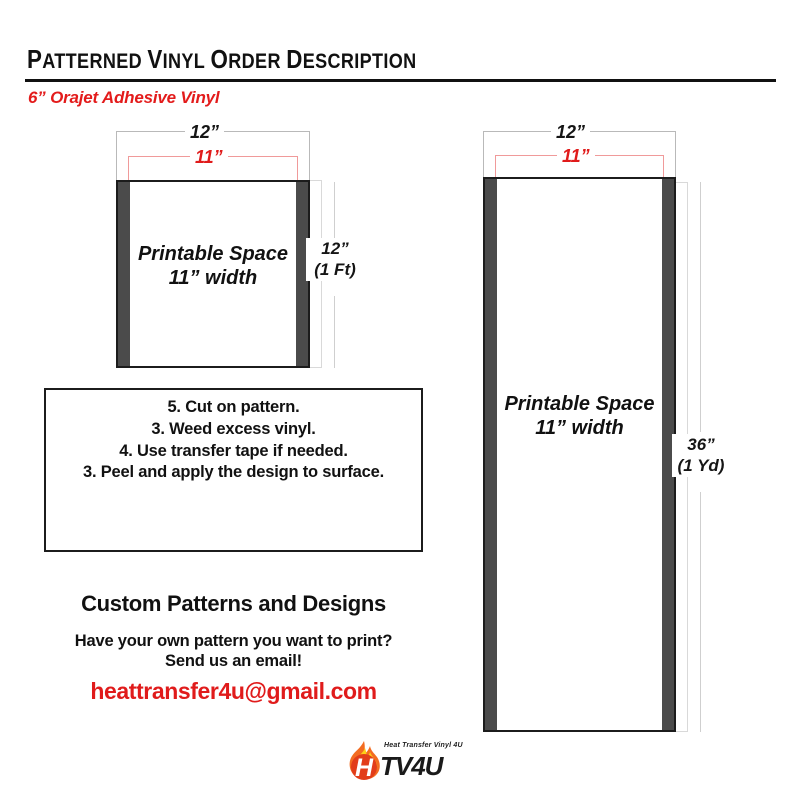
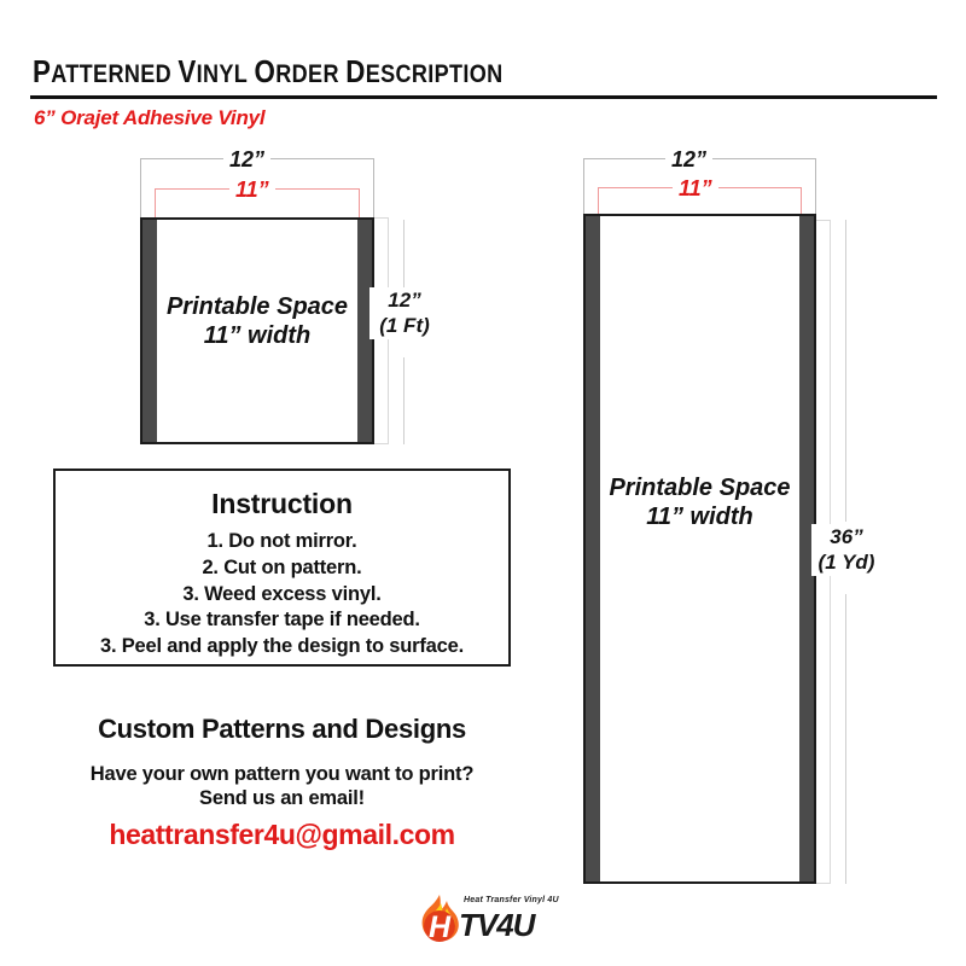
  PATTERNED VINYL ORDER DESCRIPTION
  6” Orajet Adhesive Vinyl
  12”
  11”
  Printable Space
  11” width
  12”
  (1 Ft)
  12”
  11”
  Printable Space
  11” width
  36”
  (1 Yd)
+ Instruction
+ 1. Do not mirror.
- 5. Cut on pattern.
+ 2. Cut on pattern.
  3. Weed excess vinyl.
- 4. Use transfer tape if needed.
+ 3. Use transfer tape if needed.
  3. Peel and apply the design to surface.
  Custom Patterns and Designs
  Have your own pattern you want to print?
  Send us an email!
  heattransfer4u@gmail.com
  H
  TV4U
